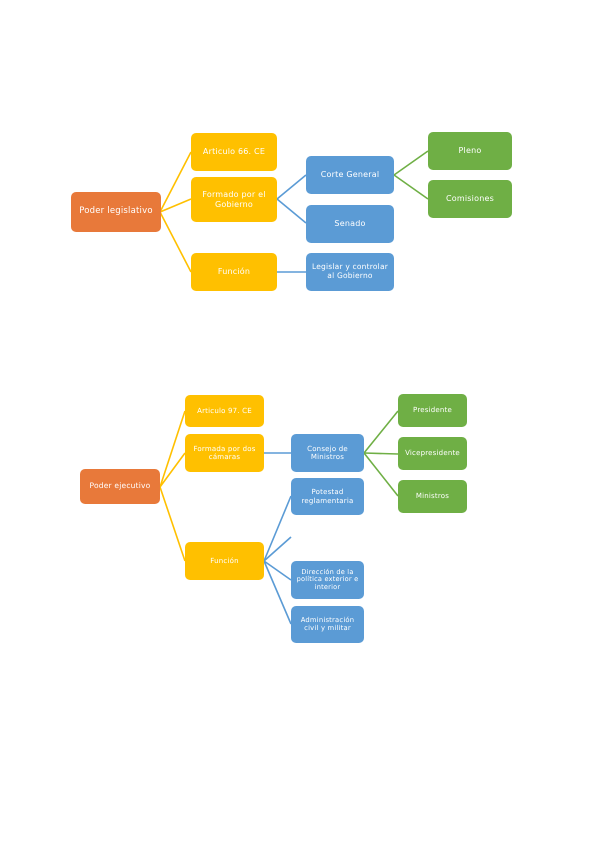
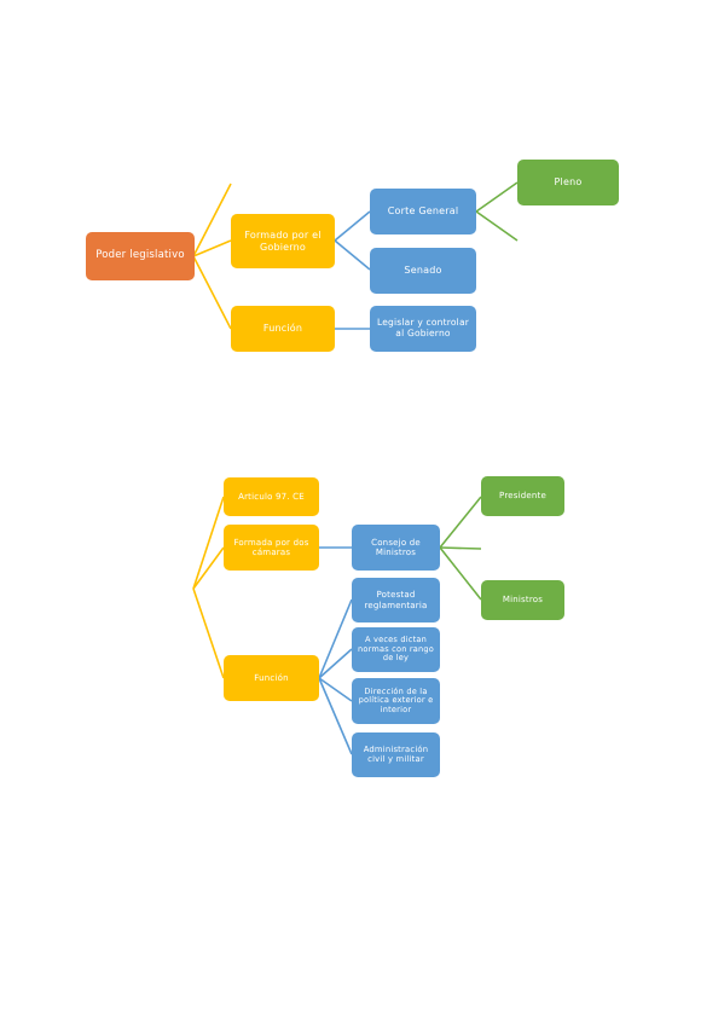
  Poder legislativo
- Articulo 66. CE
  Formado por el Gobierno
  Función
  Corte General
  Senado
  Legislar y controlar al Gobierno
  Pleno
- Comisiones
- Poder ejecutivo
  Articulo 97. CE
  Formada por dos cámaras
  Función
  Consejo de Ministros
  Potestad reglamentaria
+ A veces dictan normas con rango de ley
  Dirección de la política exterior e interior
  Administración civil y militar
  Presidente
- Vicepresidente
  Ministros
